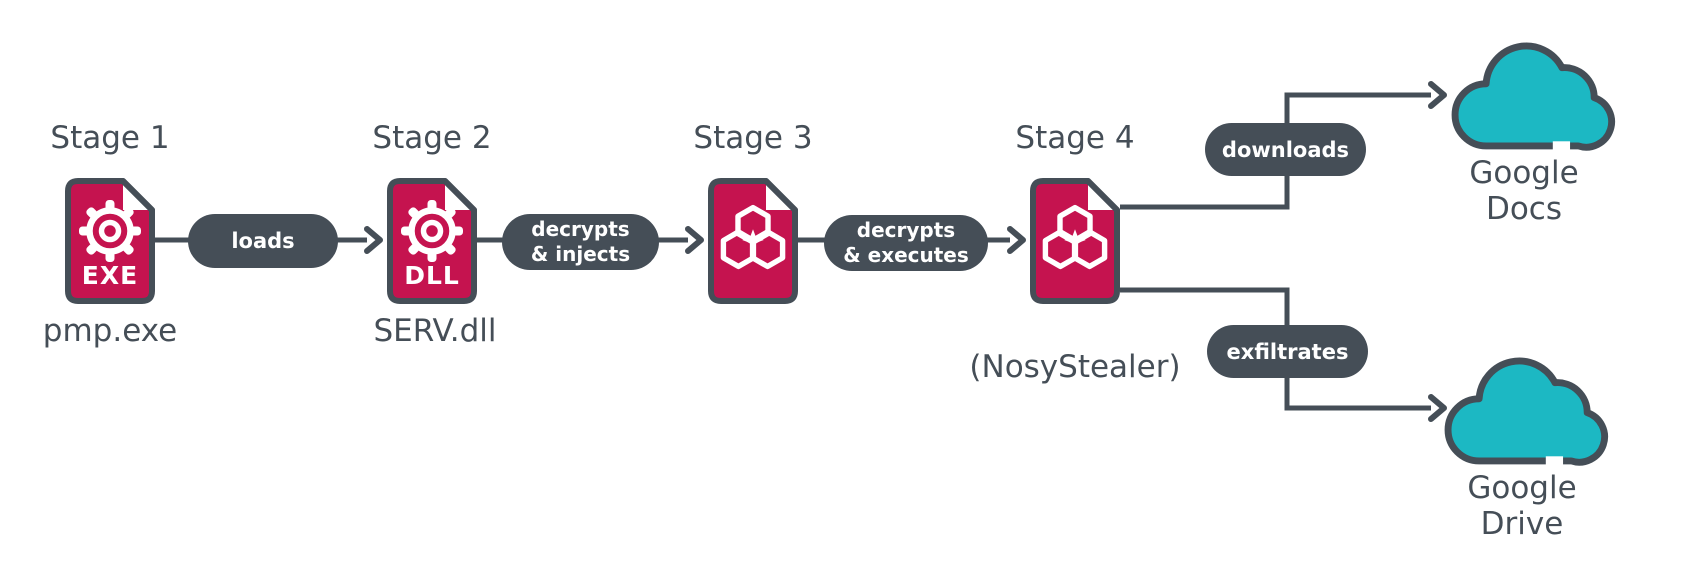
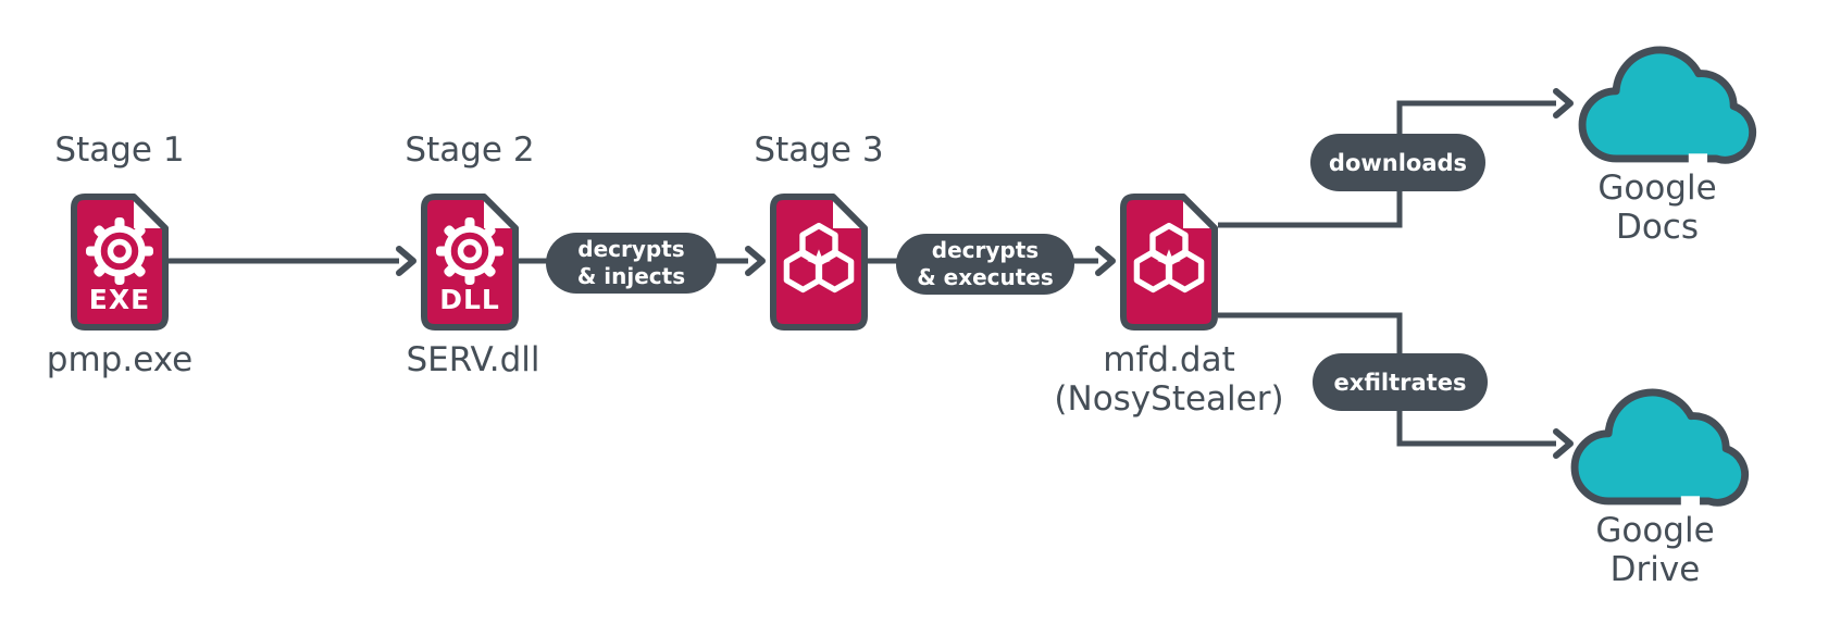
  Stage 1
  Stage 2
  Stage 3
- Stage 4
  EXE
  DLL
  pmp.exe
  SERV.dll
+ mfd.dat
  (NosyStealer)
- loads
  decrypts
  & injects
  decrypts
  & executes
  downloads
  exfiltrates
  Google
  Docs
  Google
  Drive
